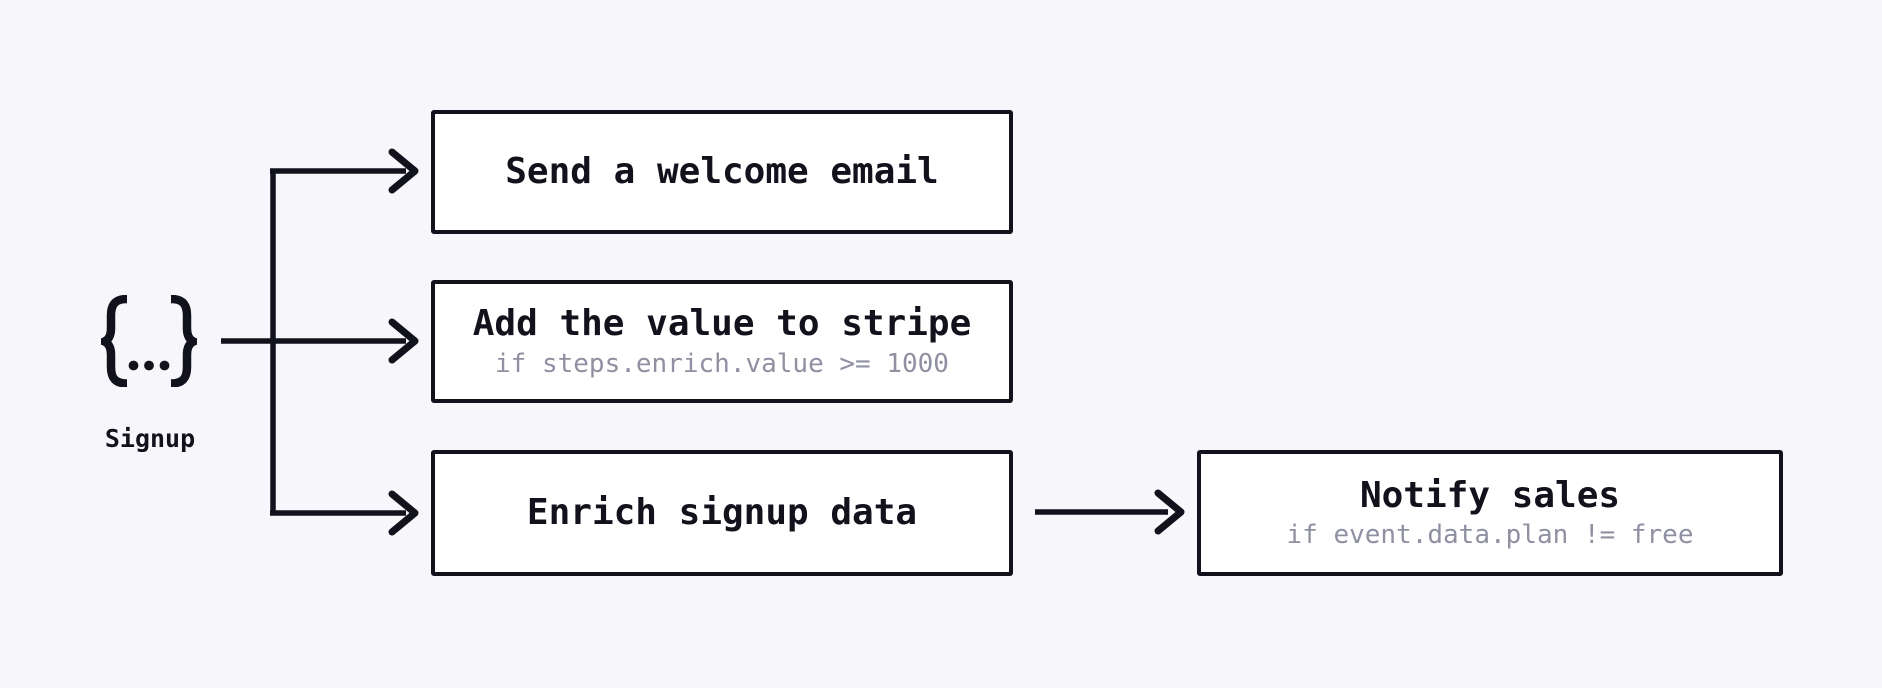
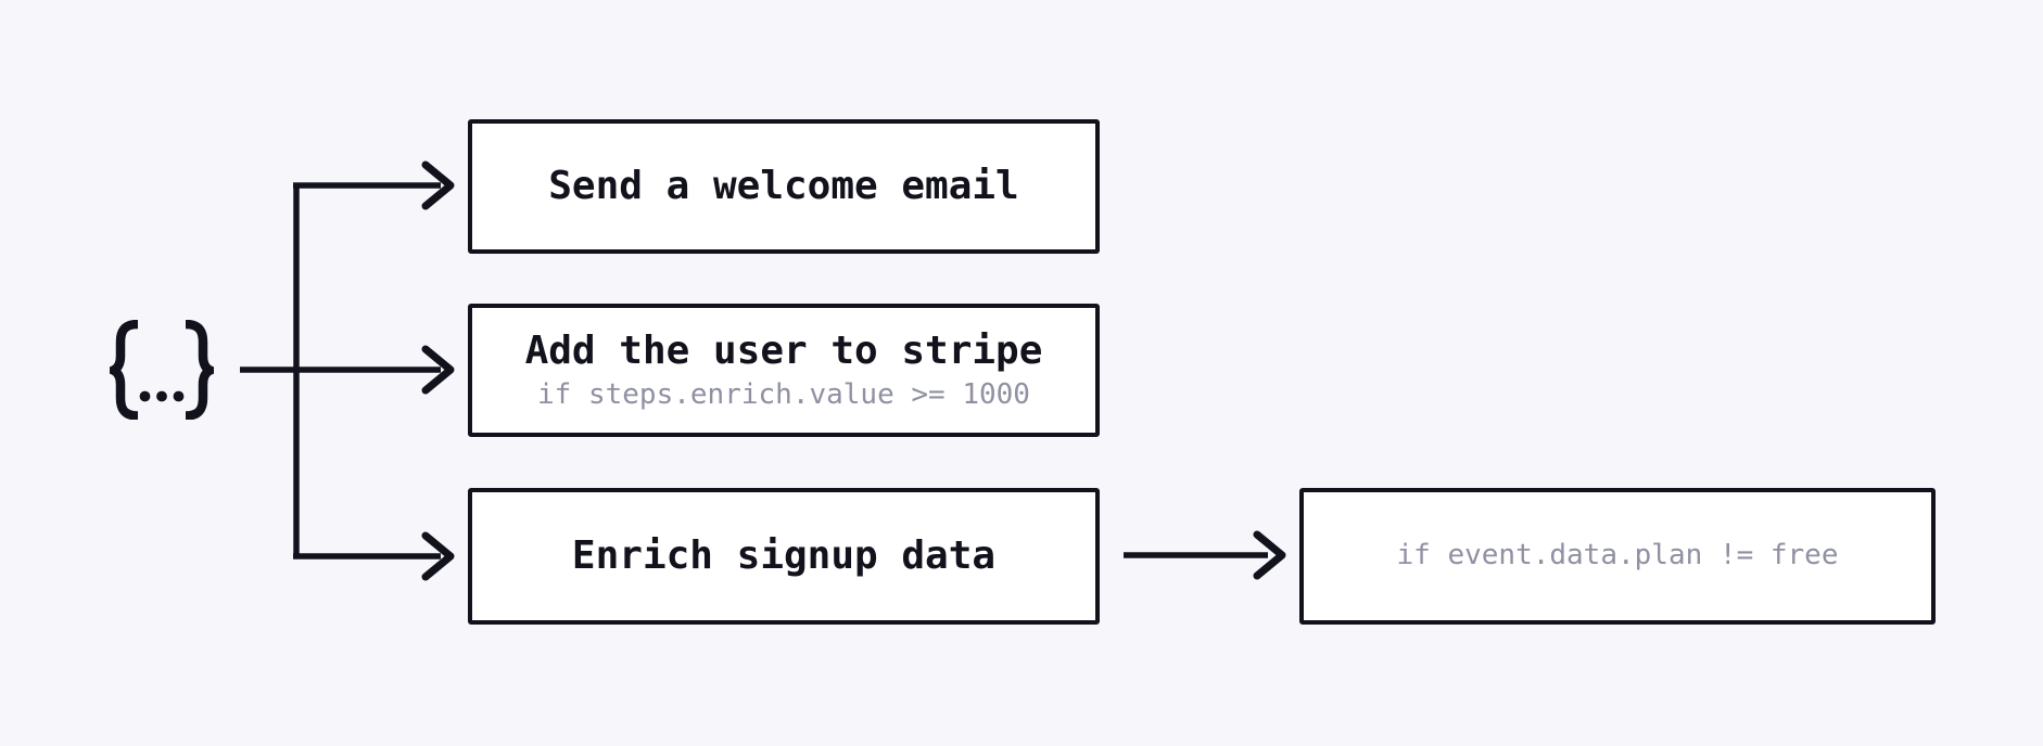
- Signup
  Send a welcome email
- Add the value to stripe
+ Add the user to stripe
  if steps.enrich.value >= 1000
  Enrich signup data
- Notify sales
  if event.data.plan != free
